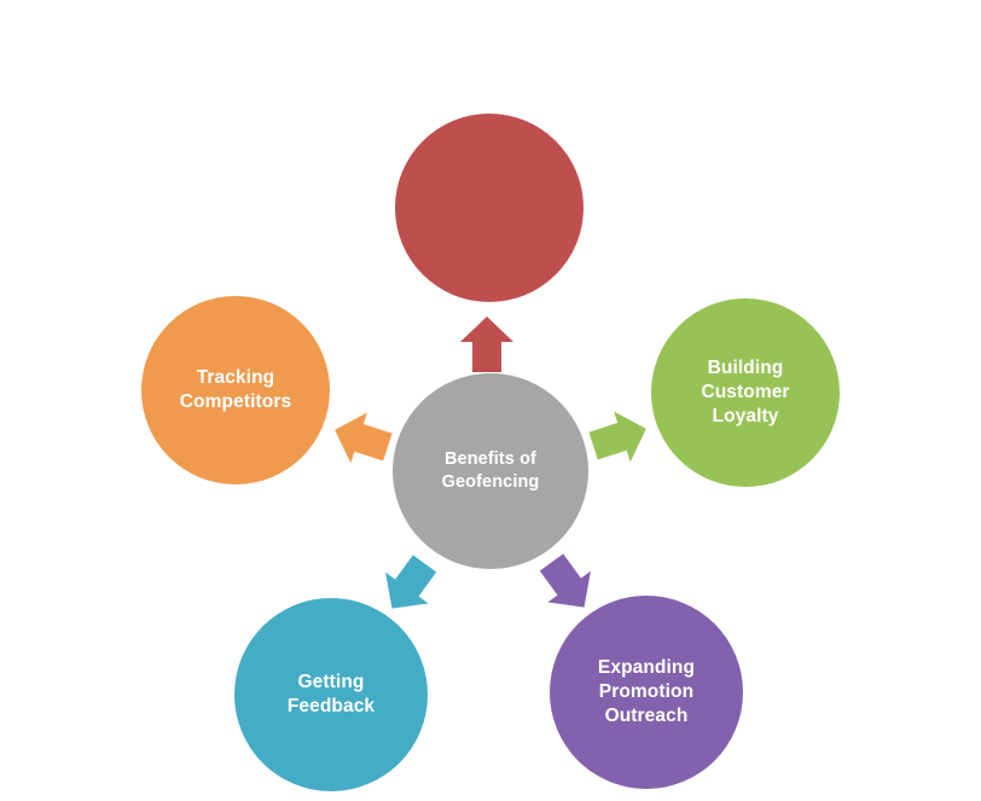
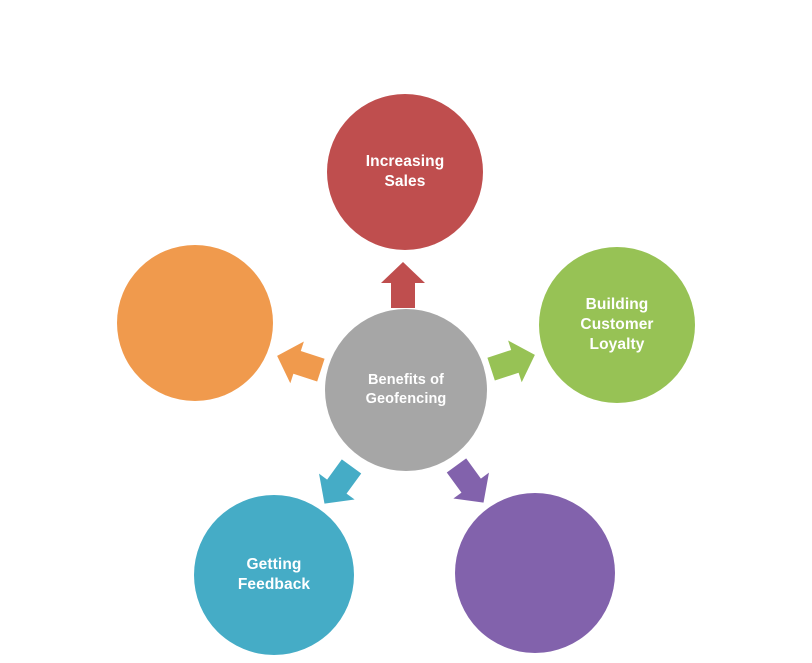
+ Increasing
+ Sales
  Building
  Customer
  Loyalty
- Expanding
- Promotion
- Outreach
  Getting
  Feedback
- Tracking
- Competitors
  Benefits of
  Geofencing
